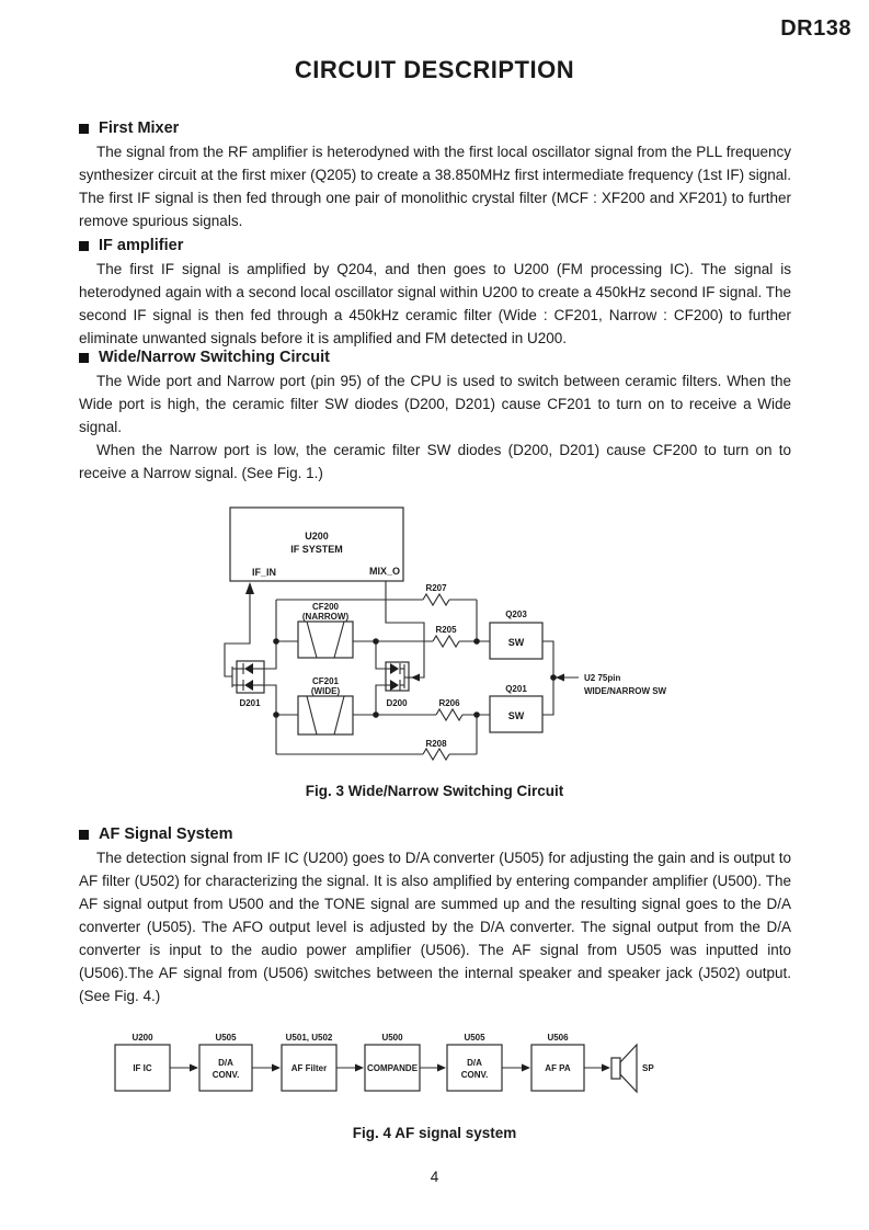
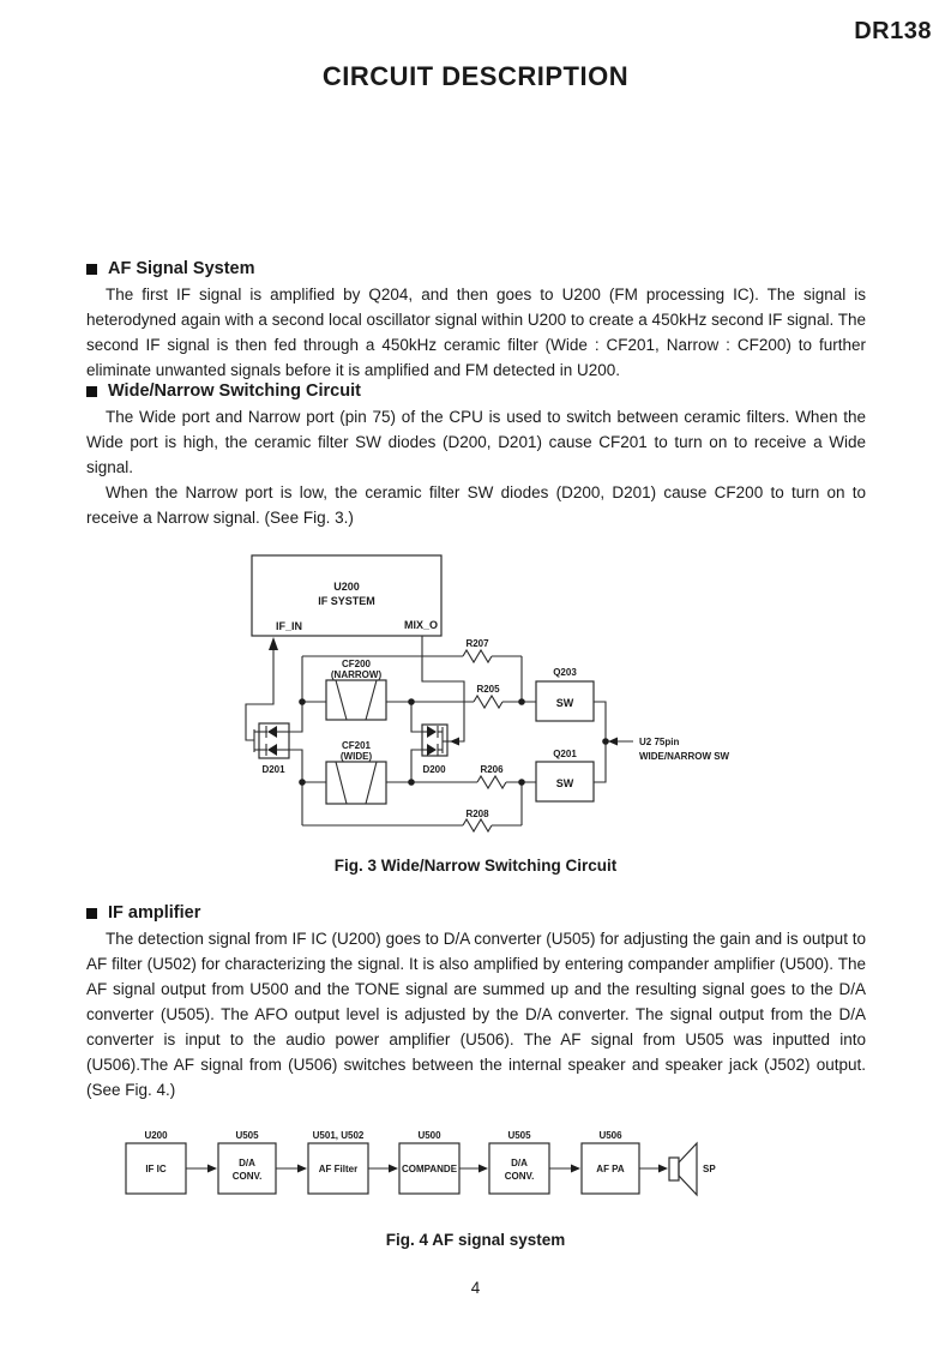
  DR138
  CIRCUIT DESCRIPTION
- First Mixer
- The signal from the RF amplifier is heterodyned with the first local oscillator signal from the PLL frequency synthesizer circuit at the first mixer (Q205) to create a 38.850MHz first intermediate frequency (1st IF) signal. The first IF signal is then fed through one pair of monolithic crystal filter (MCF : XF200 and XF201) to further remove spurious signals.
- IF amplifier
+ AF Signal System
  The first IF signal is amplified by Q204, and then goes to U200 (FM processing IC). The signal is heterodyned again with a second local oscillator signal within U200 to create a 450kHz second IF signal. The second IF signal is then fed through a 450kHz ceramic filter (Wide : CF201, Narrow : CF200) to further eliminate unwanted signals before it is amplified and FM detected in U200.
  Wide/Narrow Switching Circuit
- The Wide port and Narrow port (pin 95) of the CPU is used to switch between ceramic filters. When the Wide port is high, the ceramic filter SW diodes (D200, D201) cause CF201 to turn on to receive a Wide signal.
+ The Wide port and Narrow port (pin 75) of the CPU is used to switch between ceramic filters. When the Wide port is high, the ceramic filter SW diodes (D200, D201) cause CF201 to turn on to receive a Wide signal.
- When the Narrow port is low, the ceramic filter SW diodes (D200, D201) cause CF200 to turn on to receive a Narrow signal. (See Fig. 1.)
+ When the Narrow port is low, the ceramic filter SW diodes (D200, D201) cause CF200 to turn on to receive a Narrow signal. (See Fig. 3.)
  U200
  IF SYSTEM
  IF_IN
  MIX_O
  CF200
  (NARROW)
  CF201
  (WIDE)
  D201
  D200
  R207
  R205
  R206
  R208
  Q203
  SW
  Q201
  SW
  U2 75pin
  WIDE/NARROW SW
  Fig. 3 Wide/Narrow Switching Circuit
- AF Signal System
+ IF amplifier
  The detection signal from IF IC (U200) goes to D/A converter (U505) for adjusting the gain and is output to AF filter (U502) for characterizing the signal. It is also amplified by entering compander amplifier (U500). The AF signal output from U500 and the TONE signal are summed up and the resulting signal goes to the D/A converter (U505). The AFO output level is adjusted by the D/A converter. The signal output from the D/A converter is input to the audio power amplifier (U506). The AF signal from U505 was inputted into (U506).The AF signal from (U506) switches between the internal speaker and speaker jack (J502) output. (See Fig. 4.)
  U200
  IF IC
  U505
  D/A
  CONV.
  U501, U502
  AF Filter
  U500
  COMPANDE
  U505
  D/A
  CONV.
  U506
  AF PA
  SP
  Fig. 4 AF signal system
  4
